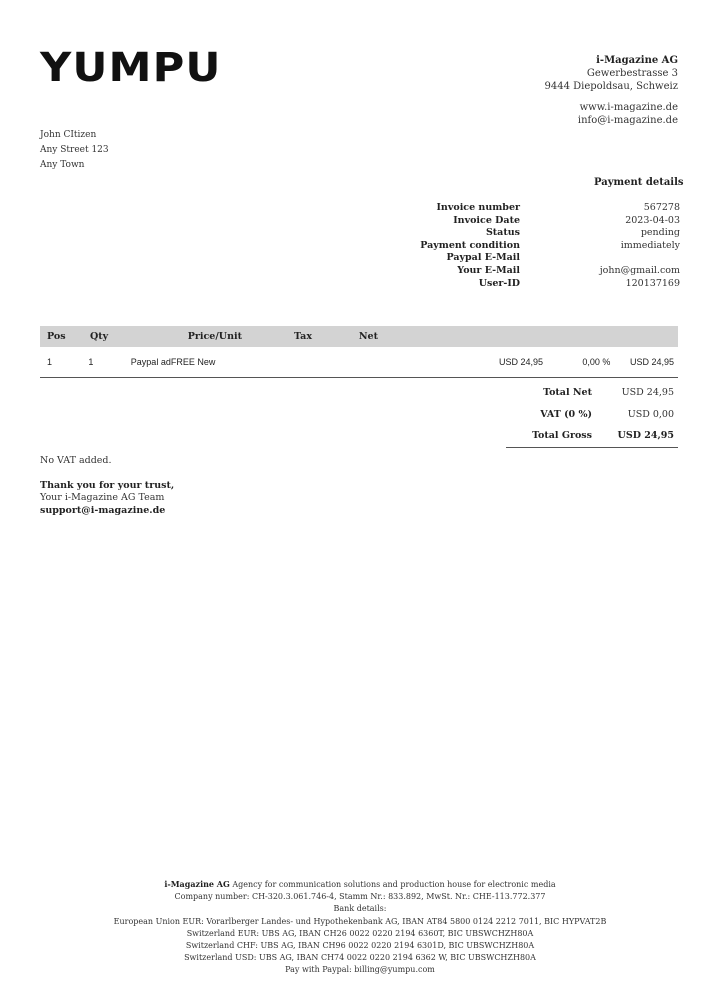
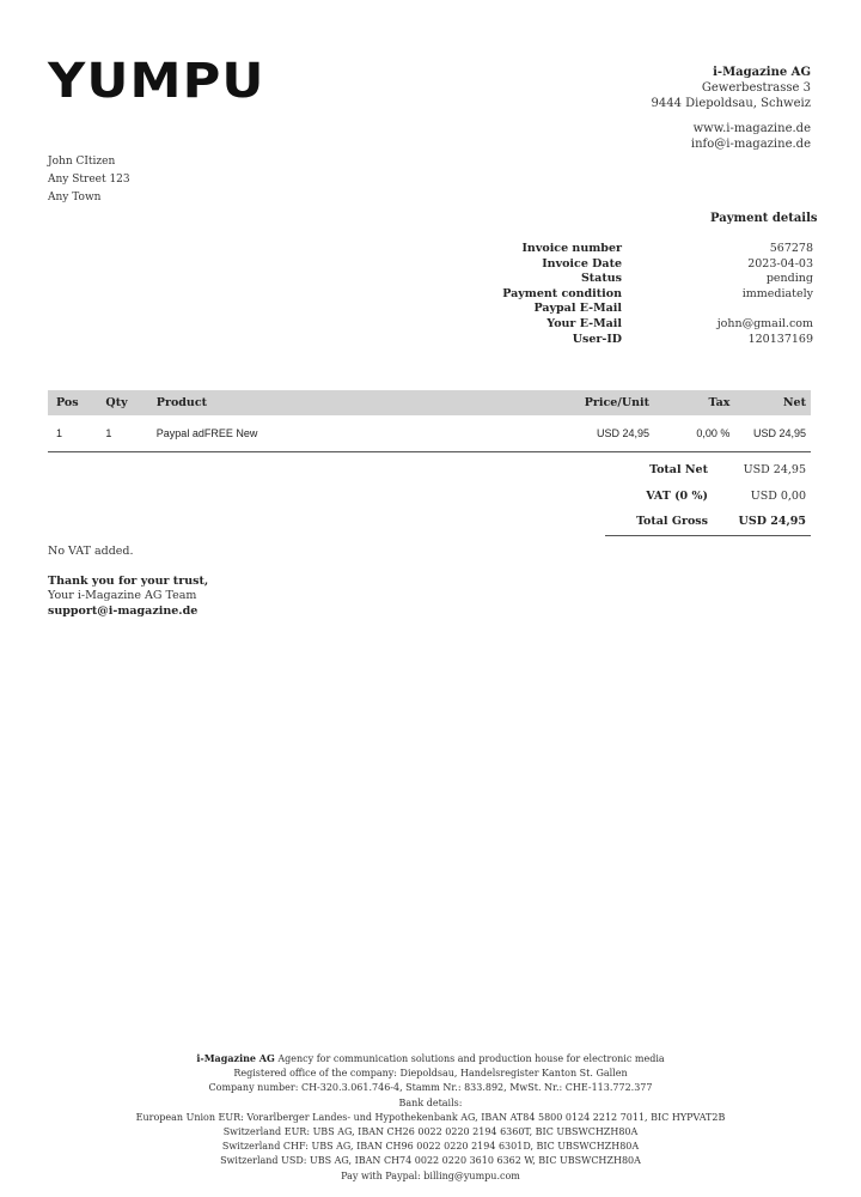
  YUMPU
  i-Magazine AG
  Gewerbestrasse 3
  9444 Diepoldsau, Schweiz
  www.i-magazine.de
  info@i-magazine.de
  John CItizen
  Any Street 123
  Any Town
  Payment details
  Invoice number
  Invoice Date
  Status
  Payment condition
  Paypal E-Mail
  Your E-Mail
  User-ID
  567278
  2023-04-03
  pending
  immediately
  john@gmail.com
  120137169
  Pos
  Qty
+ Product
  Price/Unit
  Tax
  Net
  1
  1
  Paypal adFREE New
  USD 24,95
  0,00 %
  USD 24,95
  Total Net
  USD 24,95
  VAT (0 %)
  USD 0,00
  Total Gross
  USD 24,95
  No VAT added.
  Thank you for your trust,
  Your i-Magazine AG Team
  support@i-magazine.de
  i-Magazine AG Agency for communication solutions and production house for electronic media
+ Registered office of the company: Diepoldsau, Handelsregister Kanton St. Gallen
  Company number: CH-320.3.061.746-4, Stamm Nr.: 833.892, MwSt. Nr.: CHE-113.772.377
  Bank details:
  European Union EUR: Vorarlberger Landes- und Hypothekenbank AG, IBAN AT84 5800 0124 2212 7011, BIC HYPVAT2B
  Switzerland EUR: UBS AG, IBAN CH26 0022 0220 2194 6360T, BIC UBSWCHZH80A
  Switzerland CHF: UBS AG, IBAN CH96 0022 0220 2194 6301D, BIC UBSWCHZH80A
- Switzerland USD: UBS AG, IBAN CH74 0022 0220 2194 6362 W, BIC UBSWCHZH80A
+ Switzerland USD: UBS AG, IBAN CH74 0022 0220 3610 6362 W, BIC UBSWCHZH80A
  Pay with Paypal: billing@yumpu.com
